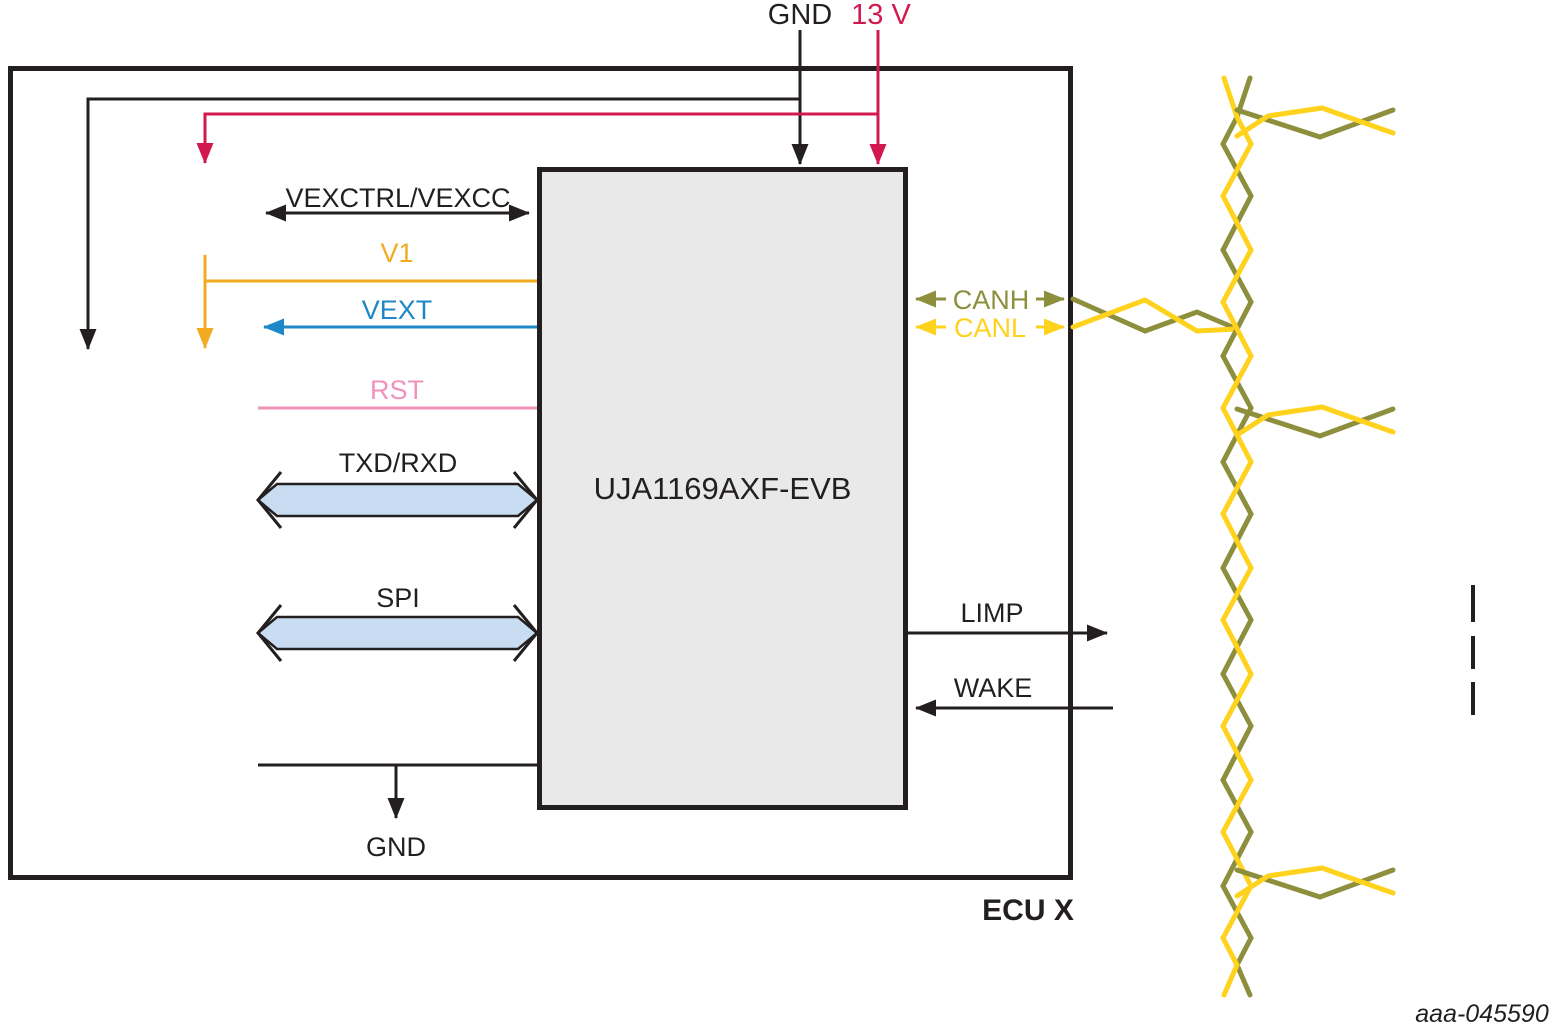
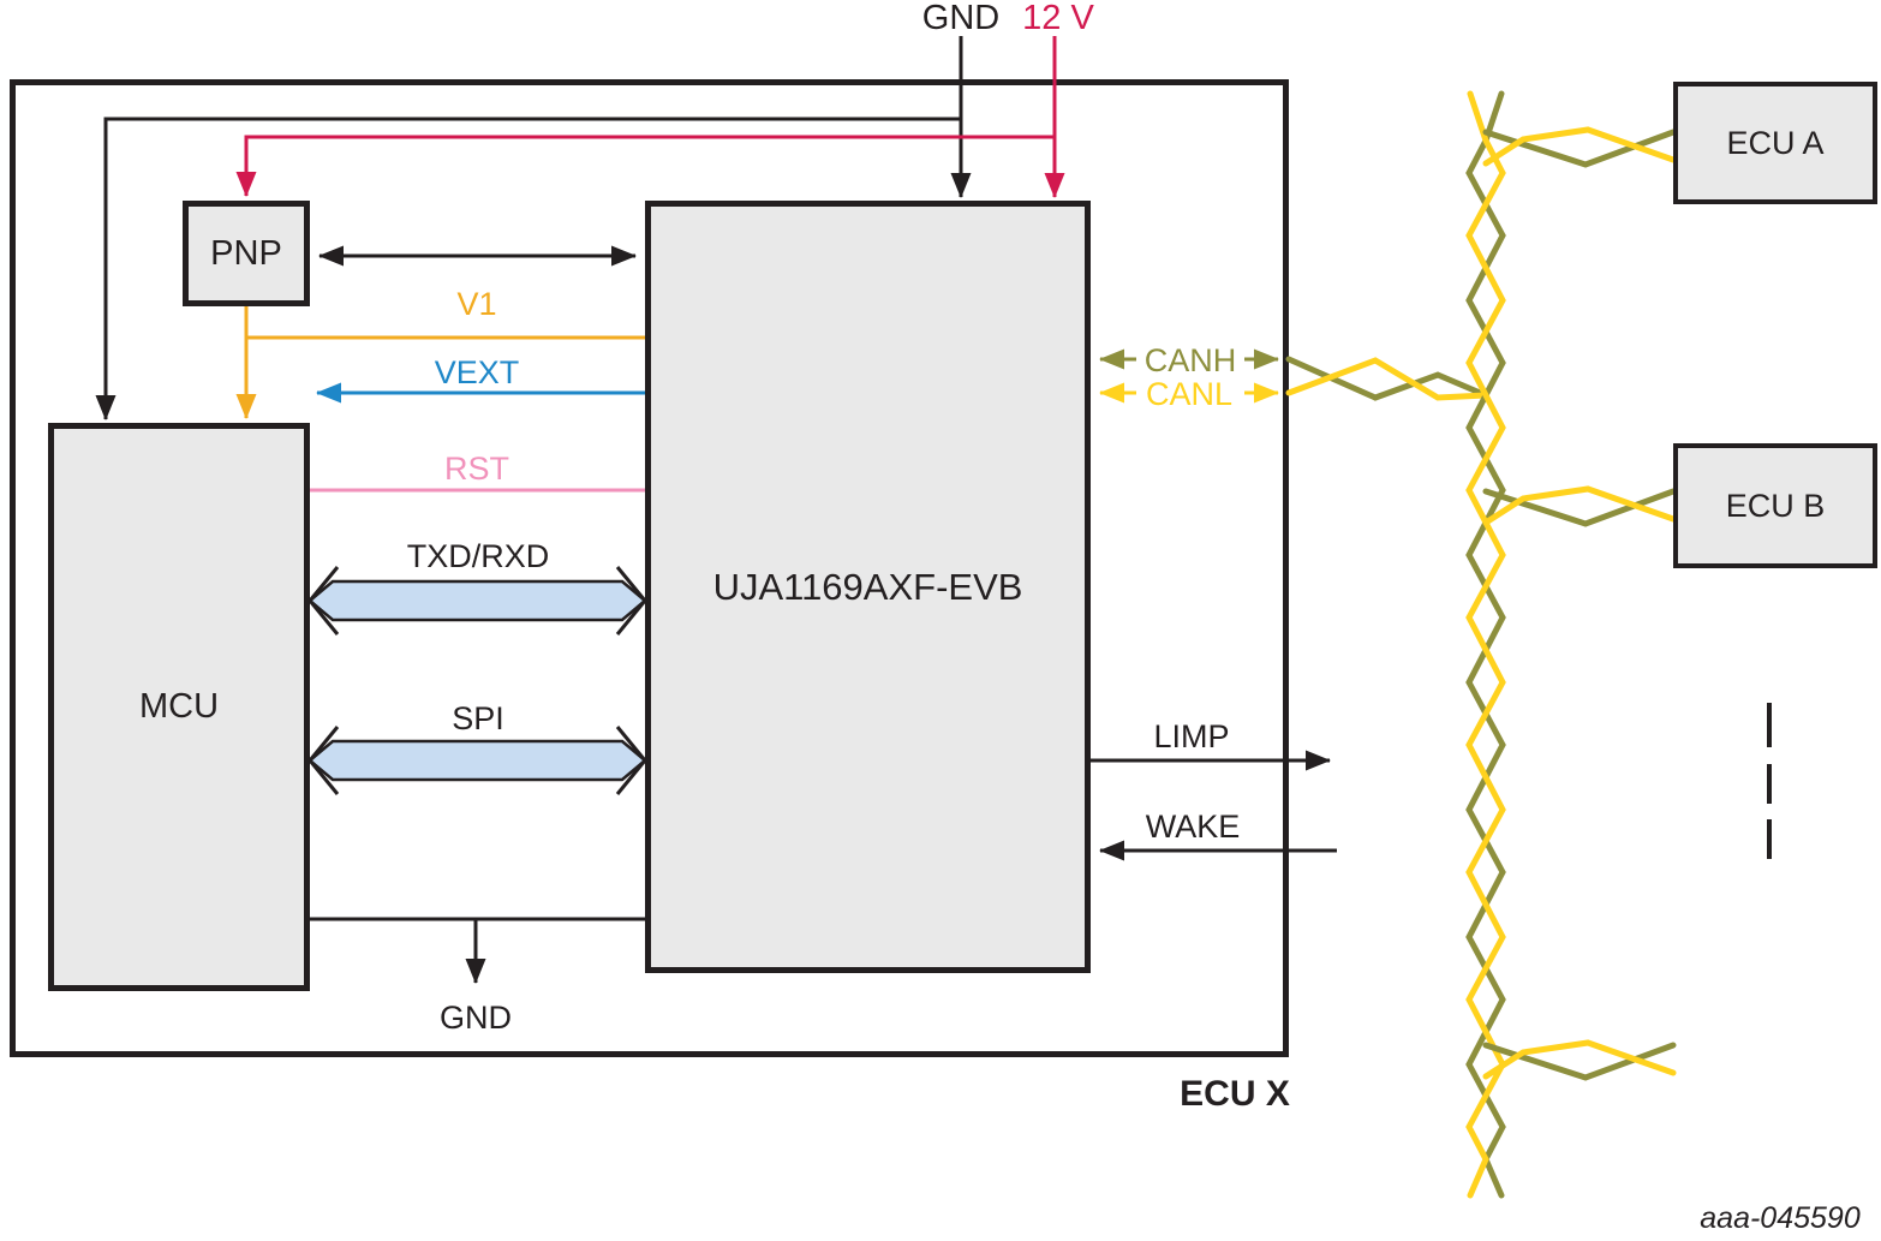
+ PNP
+ MCU
  UJA1169AXF-EVB
+ ECU A
+ ECU B
  GND
- 13 V
+ 12 V
- VEXCTRL/VEXCC
  V1
  VEXT
  RST
  TXD/RXD
  SPI
  LIMP
  WAKE
  CANH
  CANL
  GND
  ECU X
  aaa-045590
